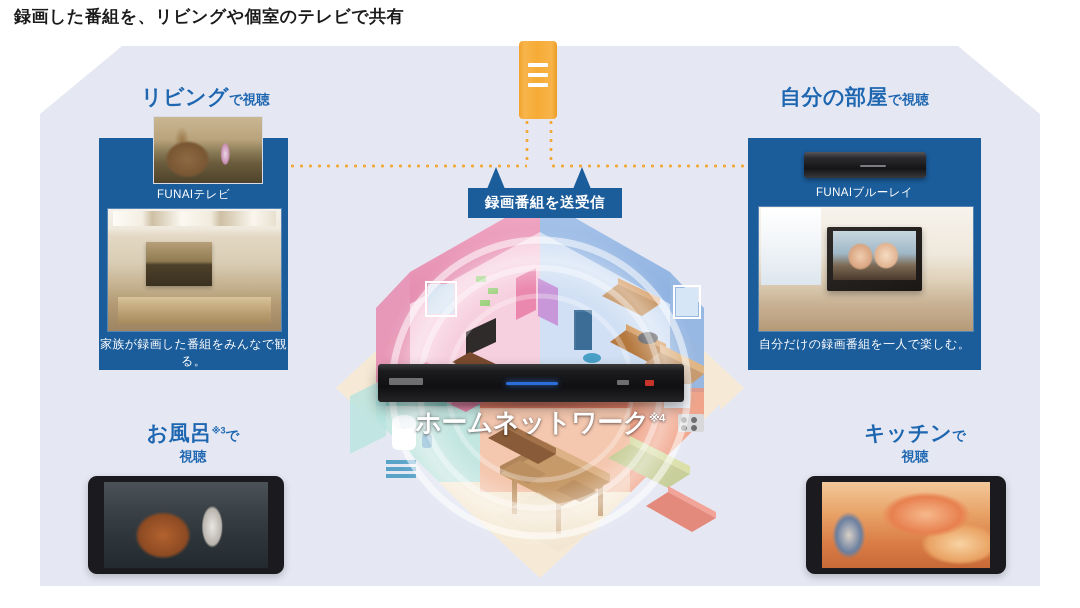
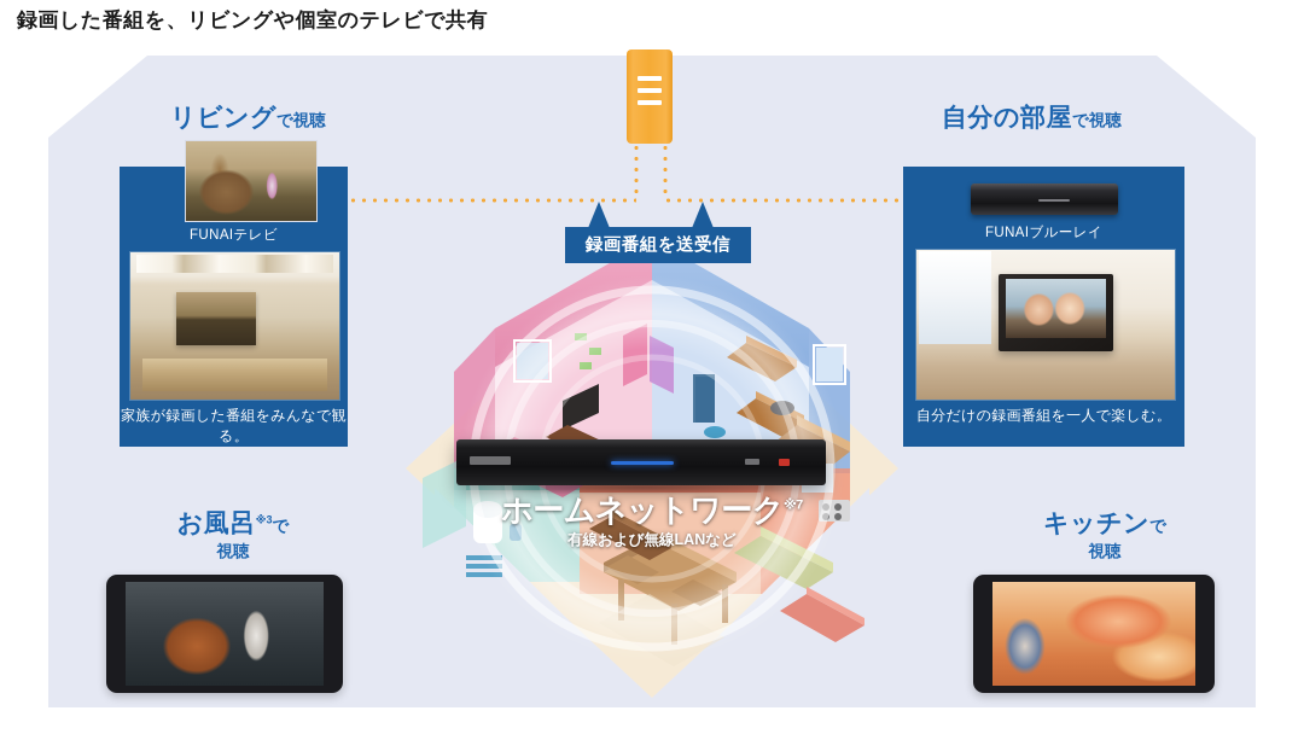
  録画した番組を、リビングや個室のテレビで共有
  録画番組を送受信
  リビングで視聴
  FUNAIテレビ
  家族が録画した番組をみんなで観る。
  自分の部屋で視聴
  FUNAIブルーレイ
  自分だけの録画番組を一人で楽しむ。
  お風呂※3で
  視聴
  キッチンで
  視聴
- ホームネットワーク※4
+ ホームネットワーク※7
+ 有線および無線LANなど
